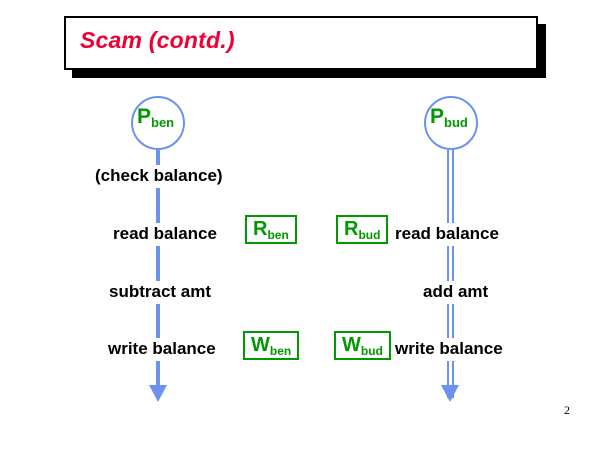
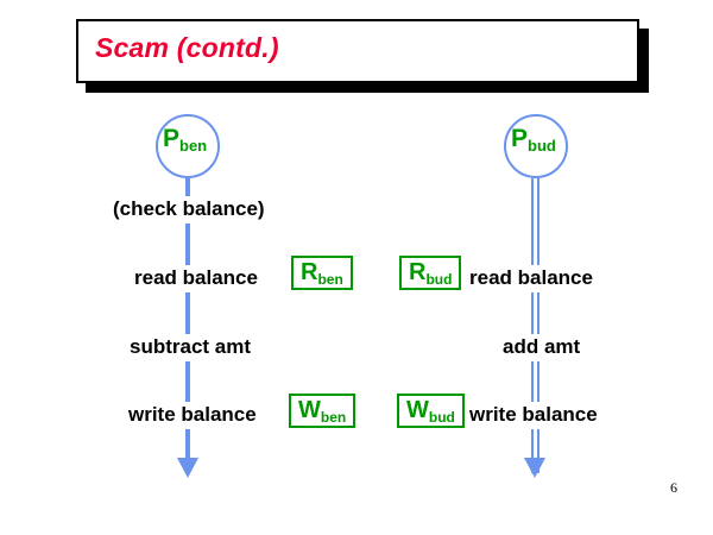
  Scam (contd.)
  Pben
  Pbud
  (check balance)
  read balance
  subtract amt
  write balance
  read balance
  add amt
  write balance
  Rben
  Wben
  Rbud
  Wbud
- 2
+ 6
